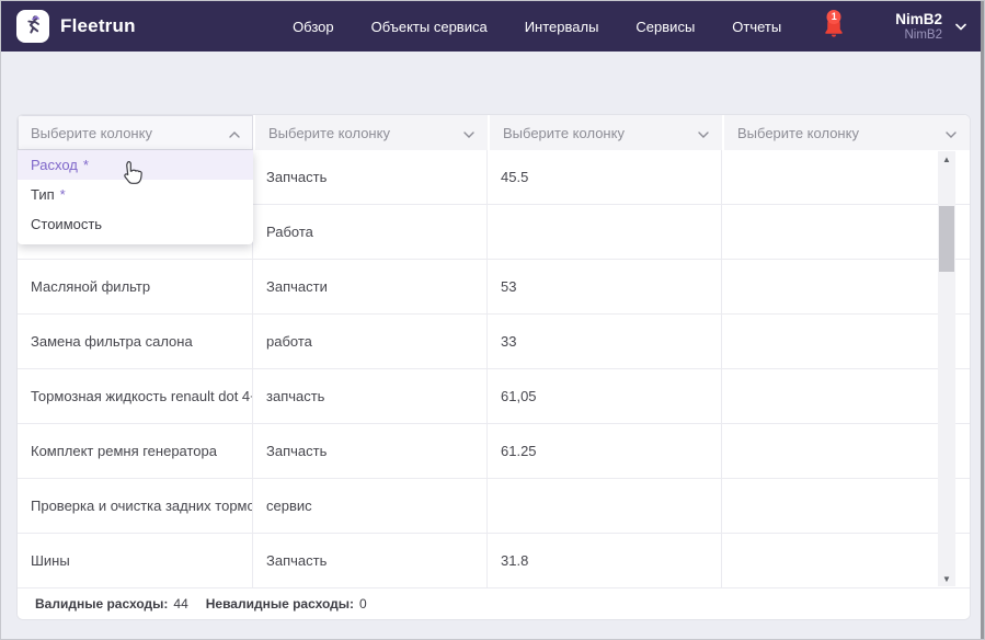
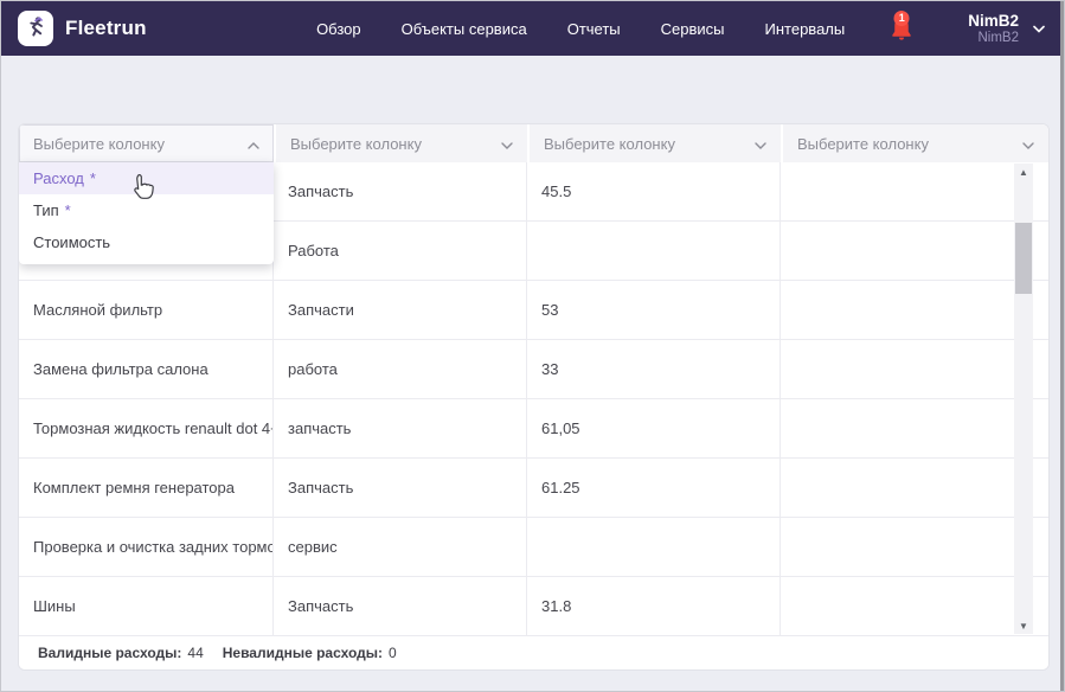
  Fleetrun
  Обзор
  Объекты сервиса
- Интервалы
+ Отчеты
  Сервисы
- Отчеты
+ Интервалы
  1
  NimB2
  NimB2
  Выберите колонку
  Выберите колонку
  Выберите колонку
  Выберите колонку
  Расход
  *
  Тип
  *
  Стоимость
  Запчасть
  45.5
  Работа
  Масляной фильтр
  Запчасти
  53
  Замена фильтра салона
  работа
  33
  Тормозная жидкость renault dot 4
  запчасть
  61,05
  Комплект ремня генератора
  Запчасть
  61.25
  Проверка и очистка задних тормо
  сервис
  Шины
  Запчасть
  31.8
  Валидные расходы:
  44
  Невалидные расходы:
  0
  ▲
  ▼
